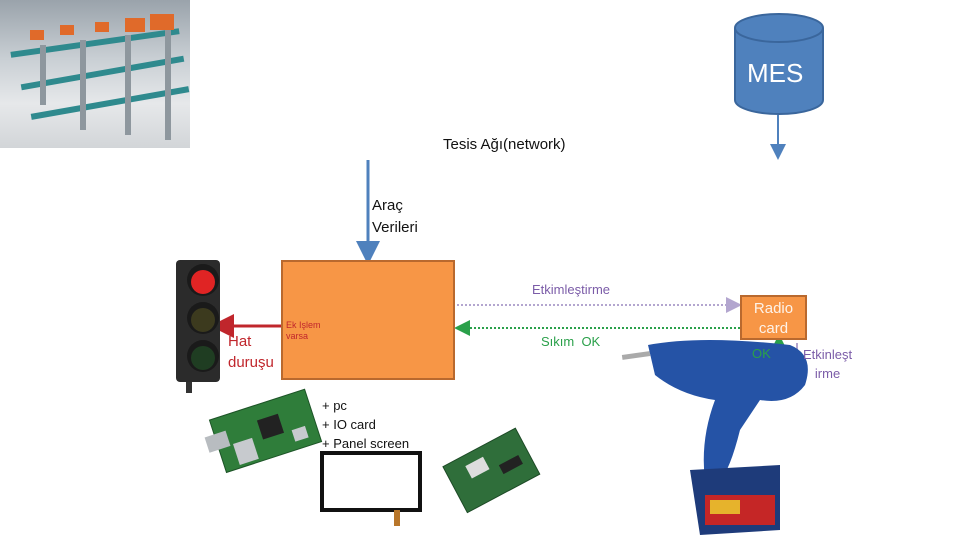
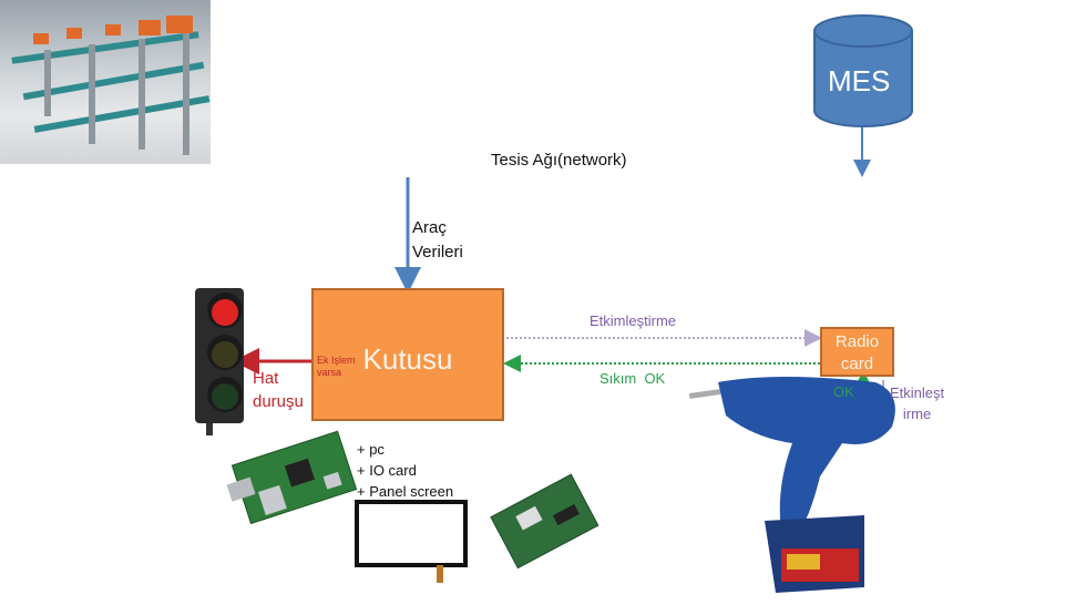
  Tesis Ağı(network)
  MES
  Araç
  Verileri
+ Kutusu
  Ek Işlem
  varsa
  Hat
  duruşu
  + pc
  + IO card
  + Panel screen
  Etkimleştirme
  Sıkım OK
  Radio
  card
  OK
  Etkinleşt
  irme
